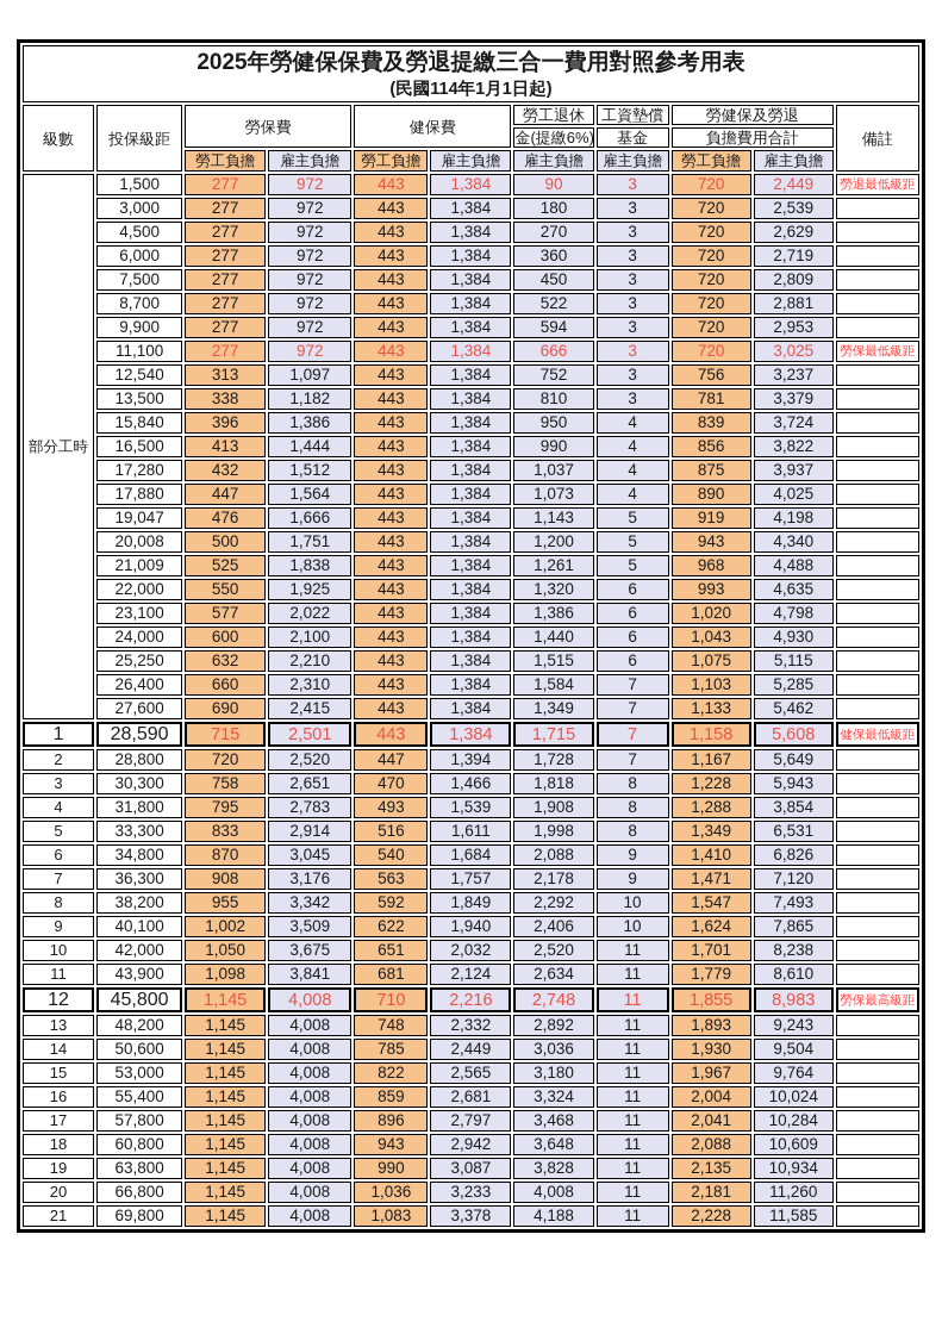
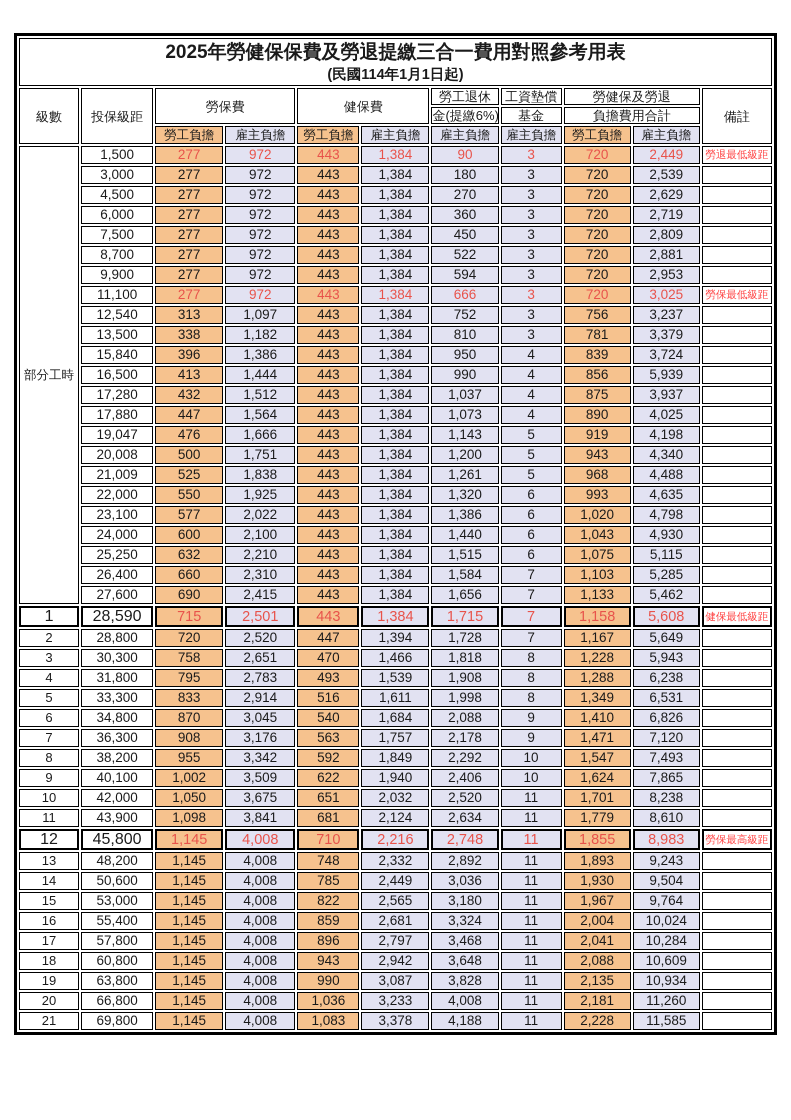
  2025年勞健保保費及勞退提繳三合一費用對照參考用表 (民國114年1月1日起)
  級數	投保級距	勞保費	健保費	勞工退休	工資墊償	勞健保及勞退	備註
  金(提繳6%)	基金	負擔費用合計
  勞工負擔	雇主負擔	勞工負擔	雇主負擔	雇主負擔	雇主負擔	勞工負擔	雇主負擔
  部分工時	1,500	277	972	443	1,384	90	3	720	2,449	勞退最低級距
  3,000	277	972	443	1,384	180	3	720	2,539
  4,500	277	972	443	1,384	270	3	720	2,629
  6,000	277	972	443	1,384	360	3	720	2,719
  7,500	277	972	443	1,384	450	3	720	2,809
  8,700	277	972	443	1,384	522	3	720	2,881
  9,900	277	972	443	1,384	594	3	720	2,953
  11,100	277	972	443	1,384	666	3	720	3,025	勞保最低級距
  12,540	313	1,097	443	1,384	752	3	756	3,237
  13,500	338	1,182	443	1,384	810	3	781	3,379
  15,840	396	1,386	443	1,384	950	4	839	3,724
- 16,500	413	1,444	443	1,384	990	4	856	3,822
+ 16,500	413	1,444	443	1,384	990	4	856	5,939
  17,280	432	1,512	443	1,384	1,037	4	875	3,937
  17,880	447	1,564	443	1,384	1,073	4	890	4,025
  19,047	476	1,666	443	1,384	1,143	5	919	4,198
  20,008	500	1,751	443	1,384	1,200	5	943	4,340
  21,009	525	1,838	443	1,384	1,261	5	968	4,488
  22,000	550	1,925	443	1,384	1,320	6	993	4,635
  23,100	577	2,022	443	1,384	1,386	6	1,020	4,798
  24,000	600	2,100	443	1,384	1,440	6	1,043	4,930
  25,250	632	2,210	443	1,384	1,515	6	1,075	5,115
  26,400	660	2,310	443	1,384	1,584	7	1,103	5,285
- 27,600	690	2,415	443	1,384	1,349	7	1,133	5,462
+ 27,600	690	2,415	443	1,384	1,656	7	1,133	5,462
  1	28,590	715	2,501	443	1,384	1,715	7	1,158	5,608	健保最低級距
  2	28,800	720	2,520	447	1,394	1,728	7	1,167	5,649
  3	30,300	758	2,651	470	1,466	1,818	8	1,228	5,943
- 4	31,800	795	2,783	493	1,539	1,908	8	1,288	3,854
+ 4	31,800	795	2,783	493	1,539	1,908	8	1,288	6,238
  5	33,300	833	2,914	516	1,611	1,998	8	1,349	6,531
  6	34,800	870	3,045	540	1,684	2,088	9	1,410	6,826
  7	36,300	908	3,176	563	1,757	2,178	9	1,471	7,120
  8	38,200	955	3,342	592	1,849	2,292	10	1,547	7,493
  9	40,100	1,002	3,509	622	1,940	2,406	10	1,624	7,865
  10	42,000	1,050	3,675	651	2,032	2,520	11	1,701	8,238
  11	43,900	1,098	3,841	681	2,124	2,634	11	1,779	8,610
  12	45,800	1,145	4,008	710	2,216	2,748	11	1,855	8,983	勞保最高級距
  13	48,200	1,145	4,008	748	2,332	2,892	11	1,893	9,243
  14	50,600	1,145	4,008	785	2,449	3,036	11	1,930	9,504
  15	53,000	1,145	4,008	822	2,565	3,180	11	1,967	9,764
  16	55,400	1,145	4,008	859	2,681	3,324	11	2,004	10,024
  17	57,800	1,145	4,008	896	2,797	3,468	11	2,041	10,284
  18	60,800	1,145	4,008	943	2,942	3,648	11	2,088	10,609
  19	63,800	1,145	4,008	990	3,087	3,828	11	2,135	10,934
  20	66,800	1,145	4,008	1,036	3,233	4,008	11	2,181	11,260
  21	69,800	1,145	4,008	1,083	3,378	4,188	11	2,228	11,585
